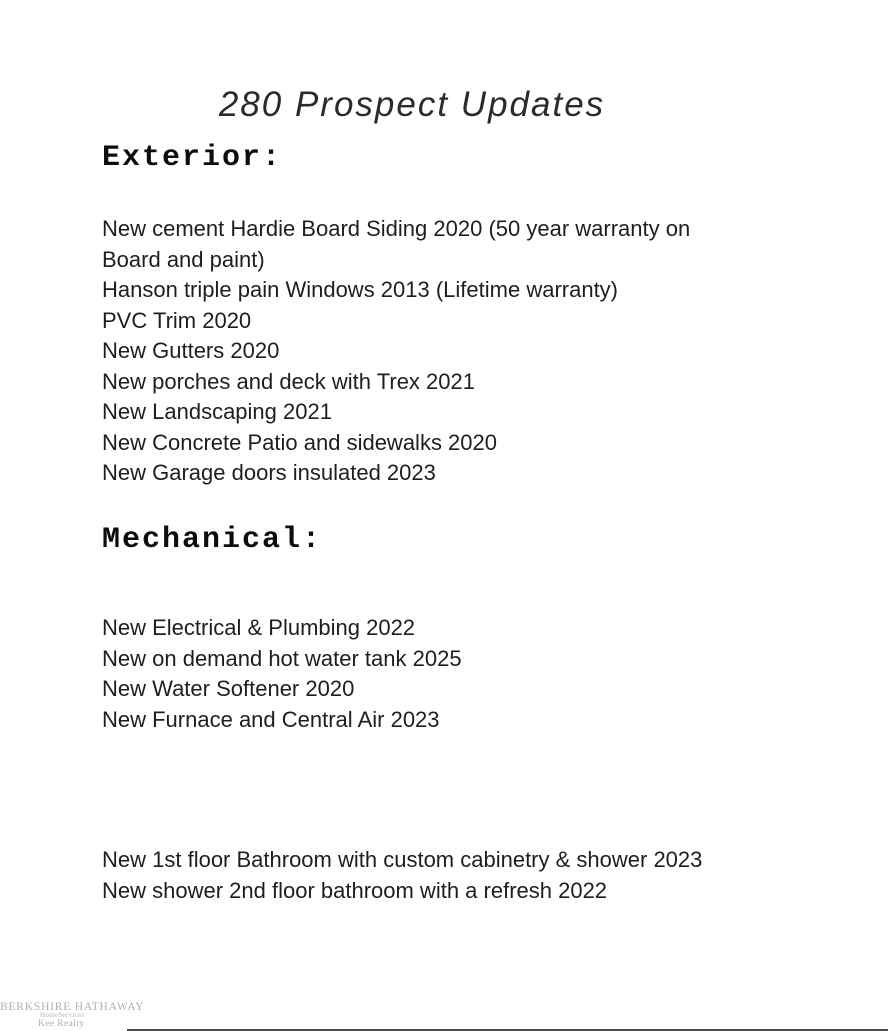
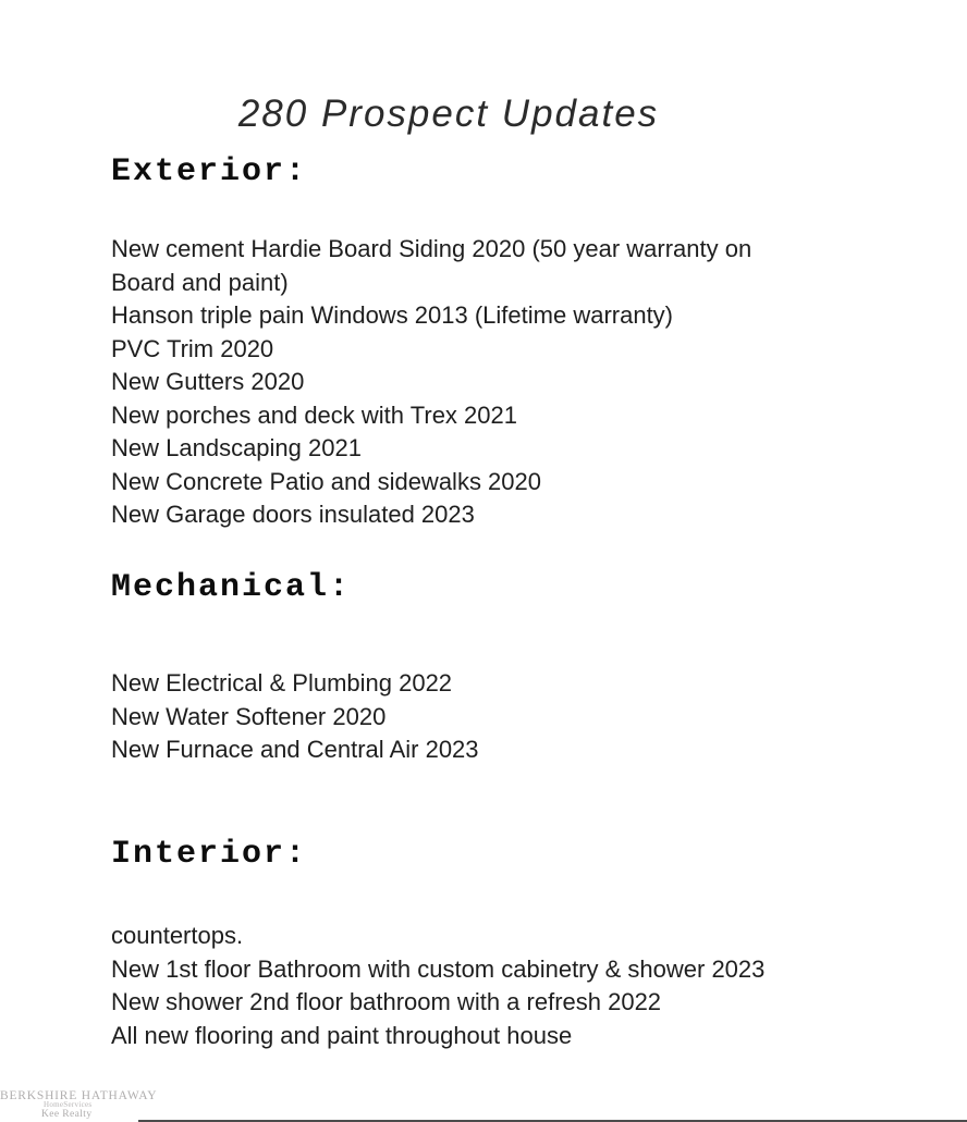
  280 Prospect Updates
  Exterior:
  New cement Hardie Board Siding 2020 (50 year warranty on
  Board and paint)
  Hanson triple pain Windows 2013 (Lifetime warranty)
  PVC Trim 2020
  New Gutters 2020
  New porches and deck with Trex 2021
  New Landscaping 2021
  New Concrete Patio and sidewalks 2020
  New Garage doors insulated 2023
  Mechanical:
  New Electrical & Plumbing 2022
- New on demand hot water tank 2025
  New Water Softener 2020
  New Furnace and Central Air 2023
+ Interior:
+ countertops.
  New 1st floor Bathroom with custom cabinetry & shower 2023
  New shower 2nd floor bathroom with a refresh 2022
+ All new flooring and paint throughout house
  BERKSHIRE HATHAWAY
  HomeServices
  Kee Realty
